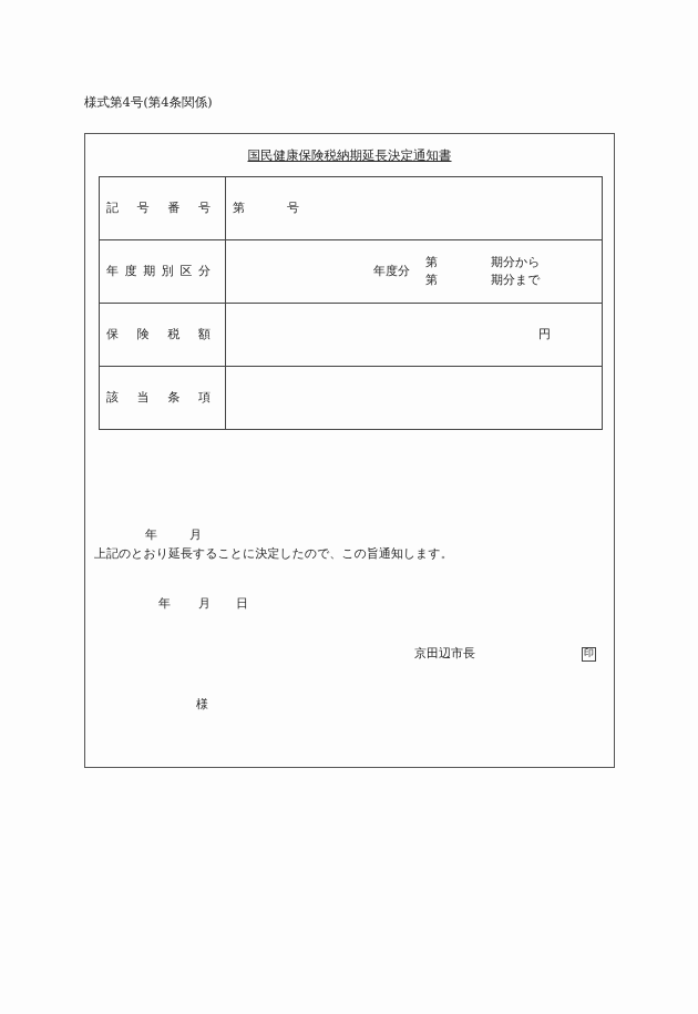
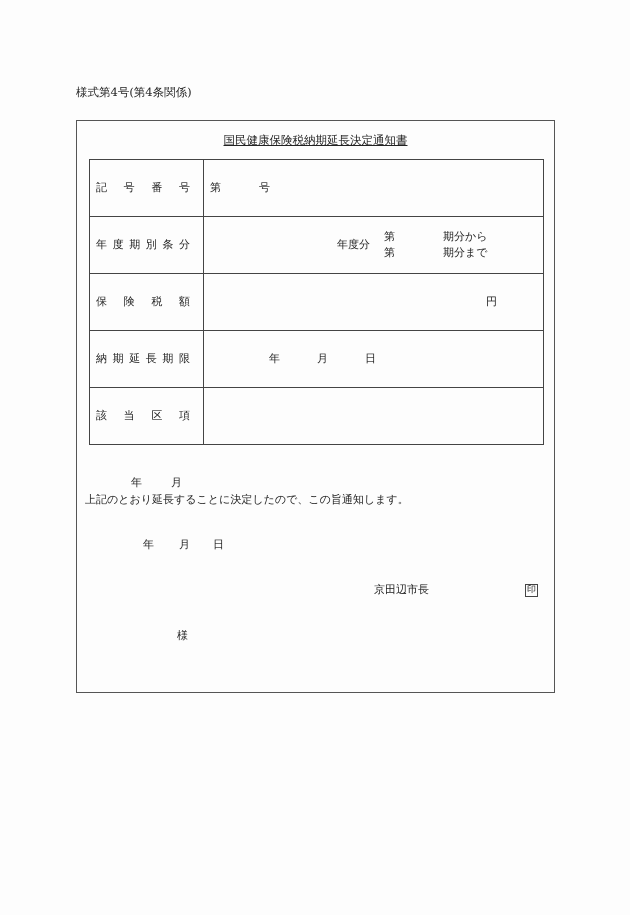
  様式第4号(第4条関係)
  国民健康保険税納期延長決定通知書
  記 号 番 号	第 号
- 年 度 期 別 区 分	年度分 第 期分から 第 期分まで
+ 年 度 期 別 条 分	年度分 第 期分から 第 期分まで
  保 険 税 額	円
+ 納 期 延 長 期 限	年 月 日
- 該 当 条 項
+ 該 当 区 項
  年
  月
  上記のとおり延長することに決定したので、この旨通知します。
  年
  月
  日
  京田辺市長
  印
  様
